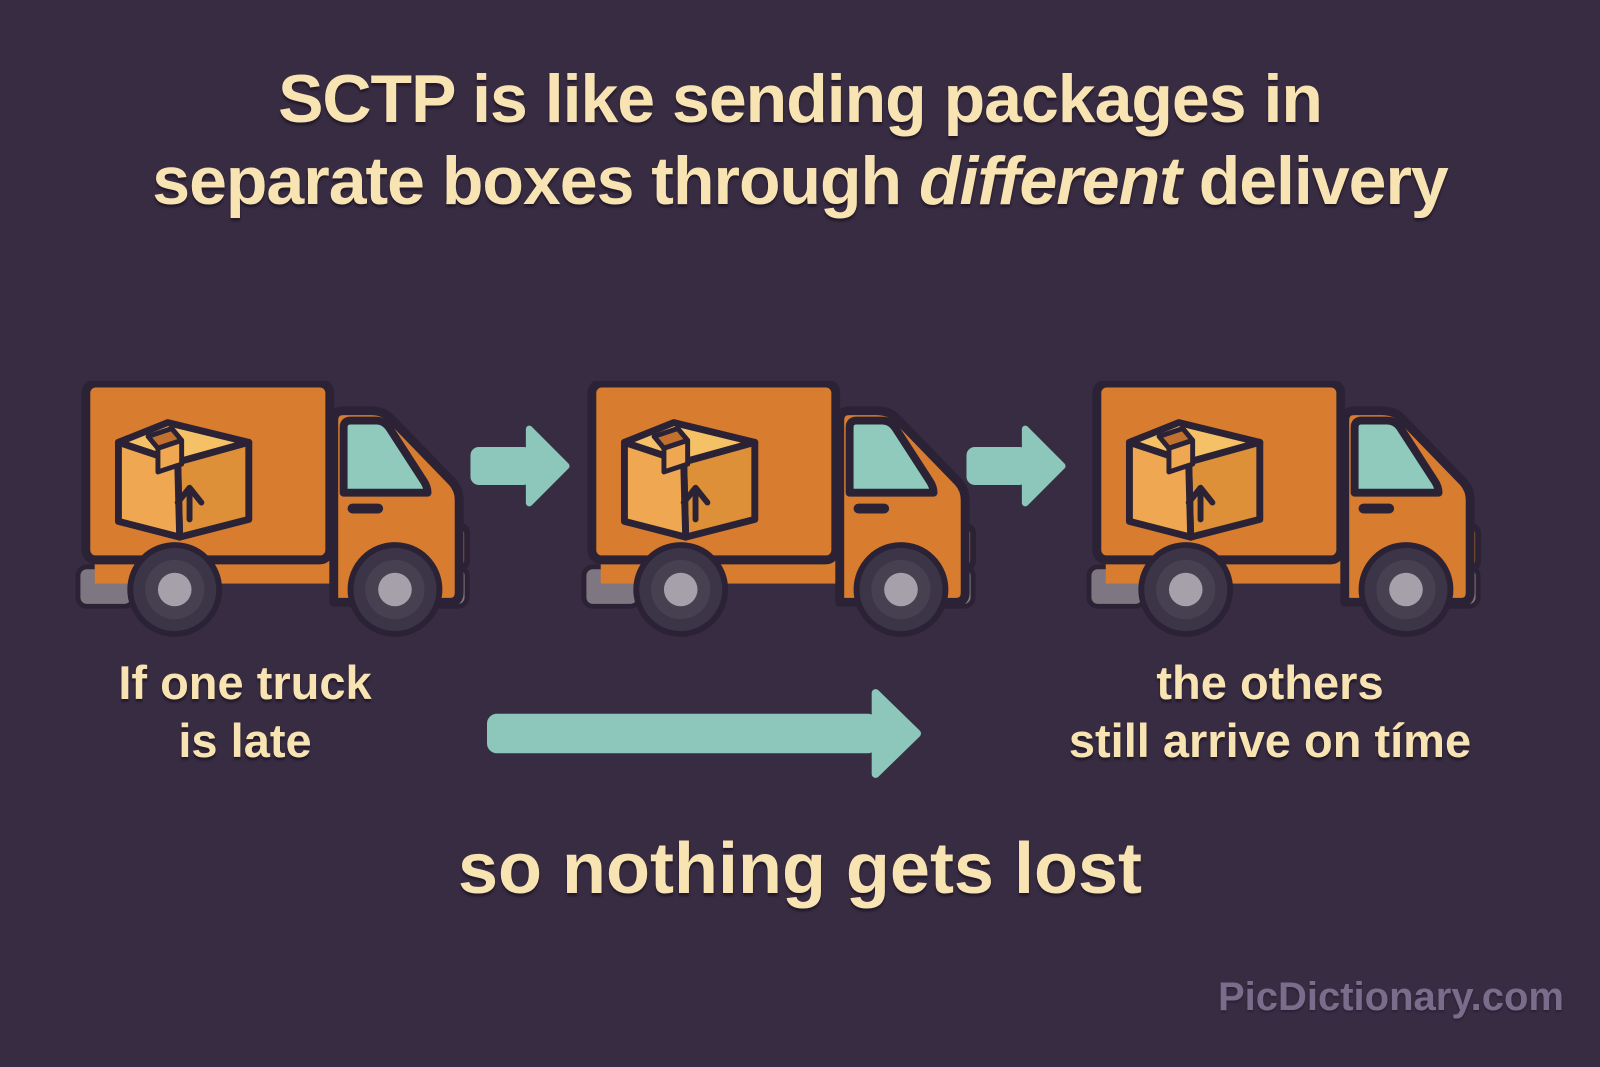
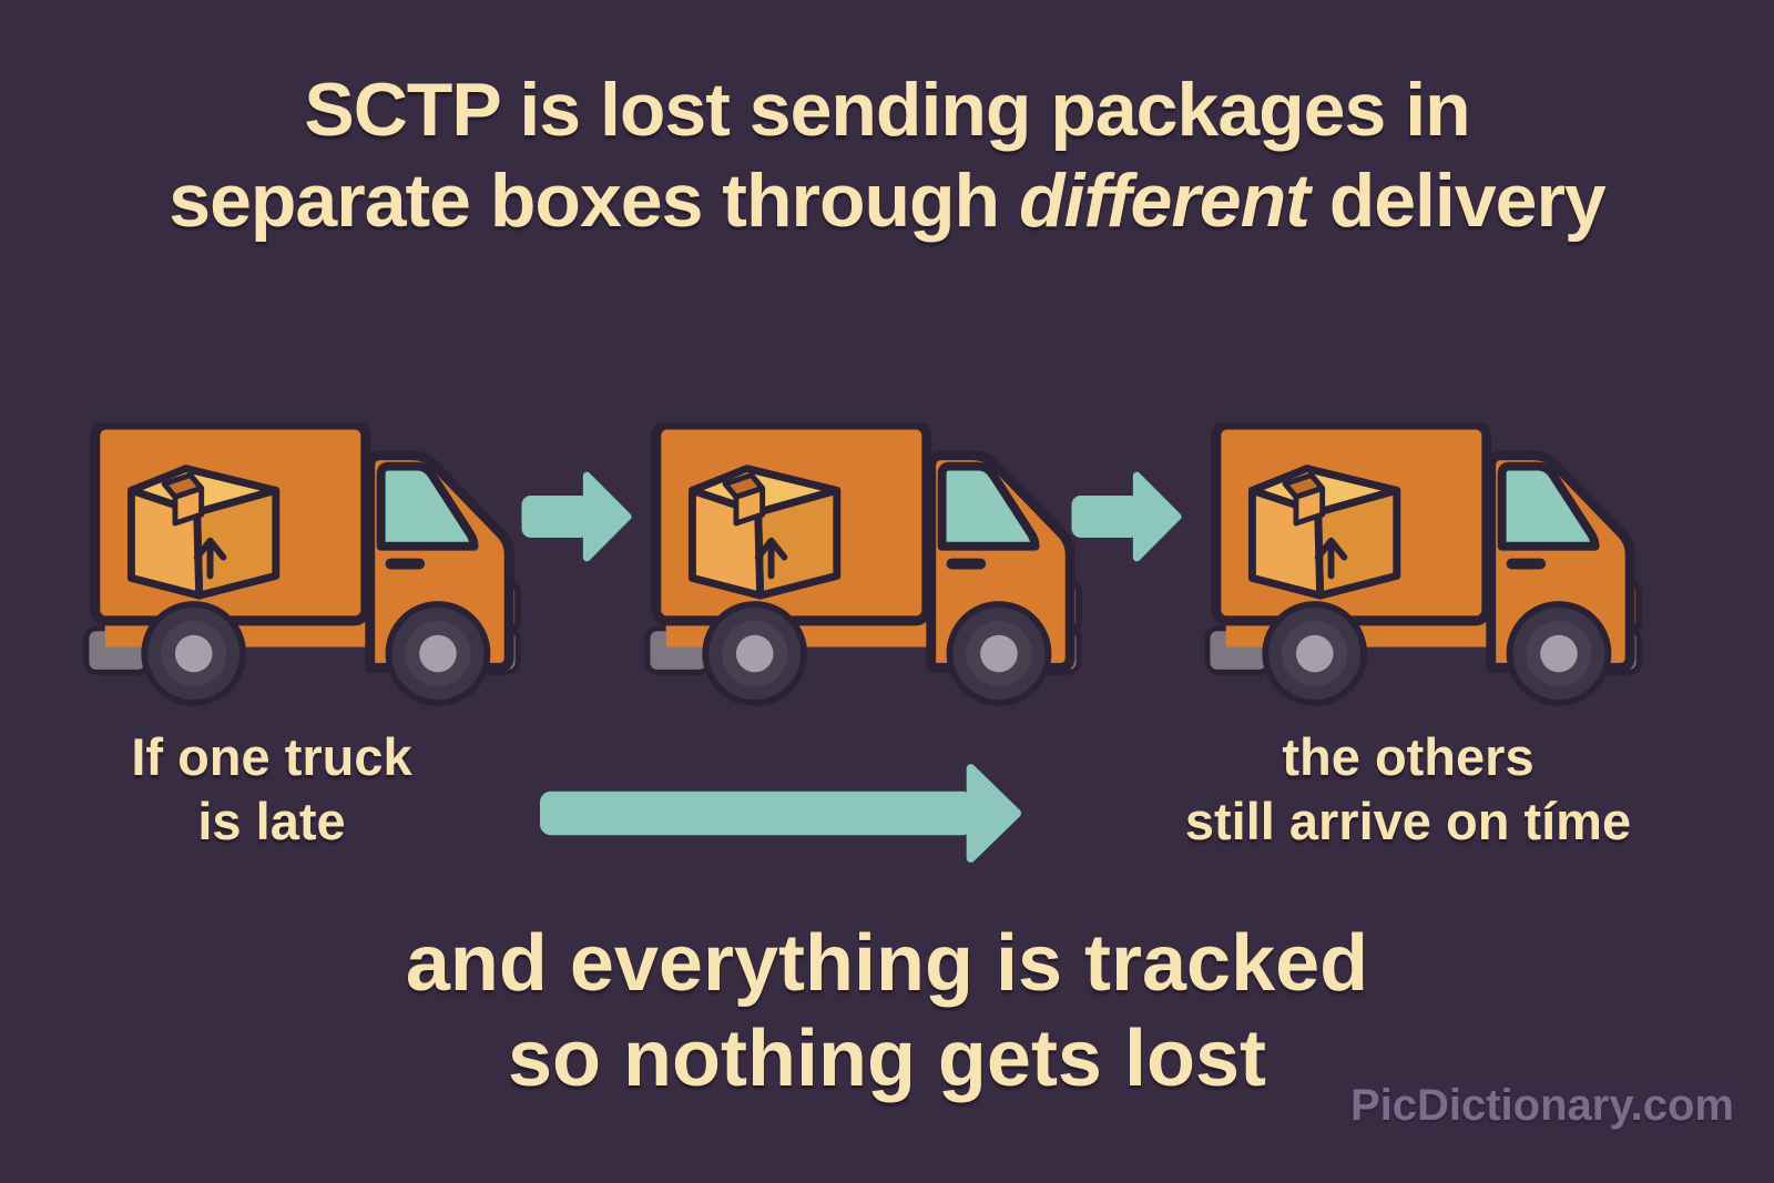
- SCTP is like sending packages in
+ SCTP is lost sending packages in
  separate boxes through different delivery
  If one truck
  is late
  the others
  still arrive on tíme
+ and everything is tracked
  so nothing gets lost
  PicDictionary.com
